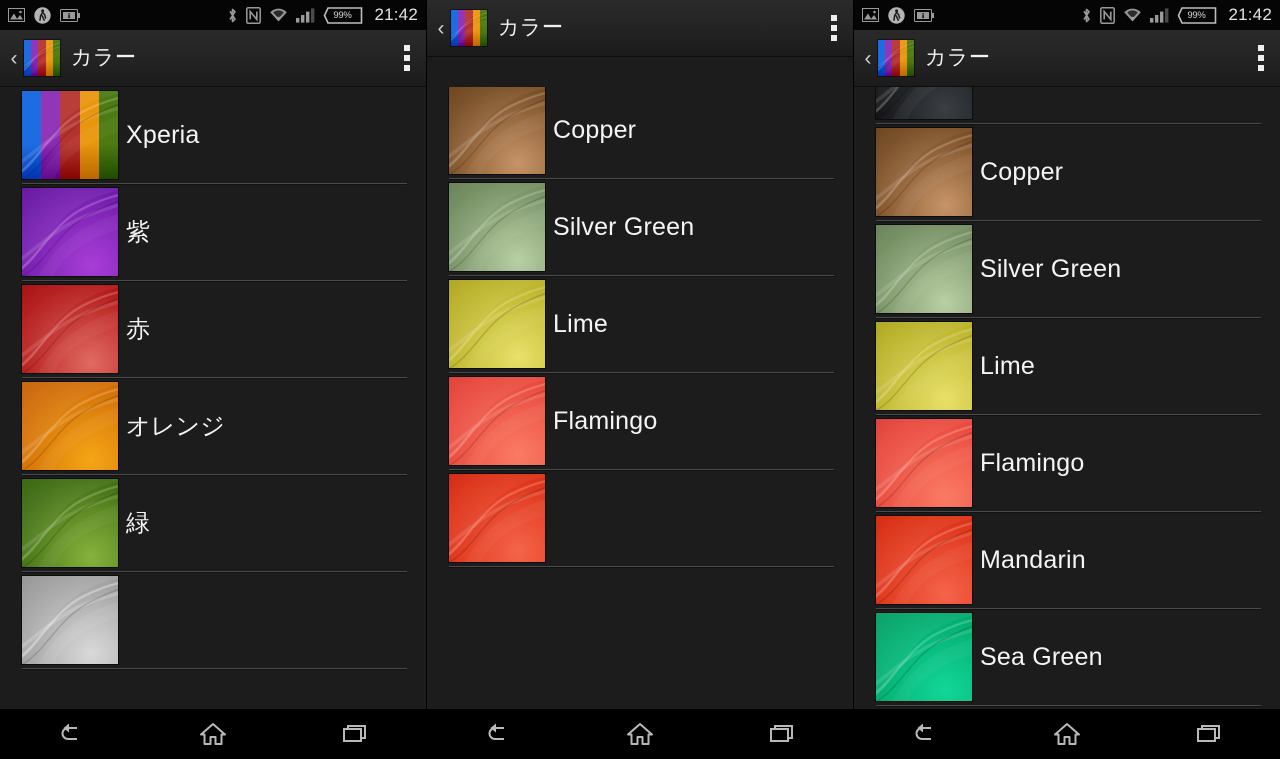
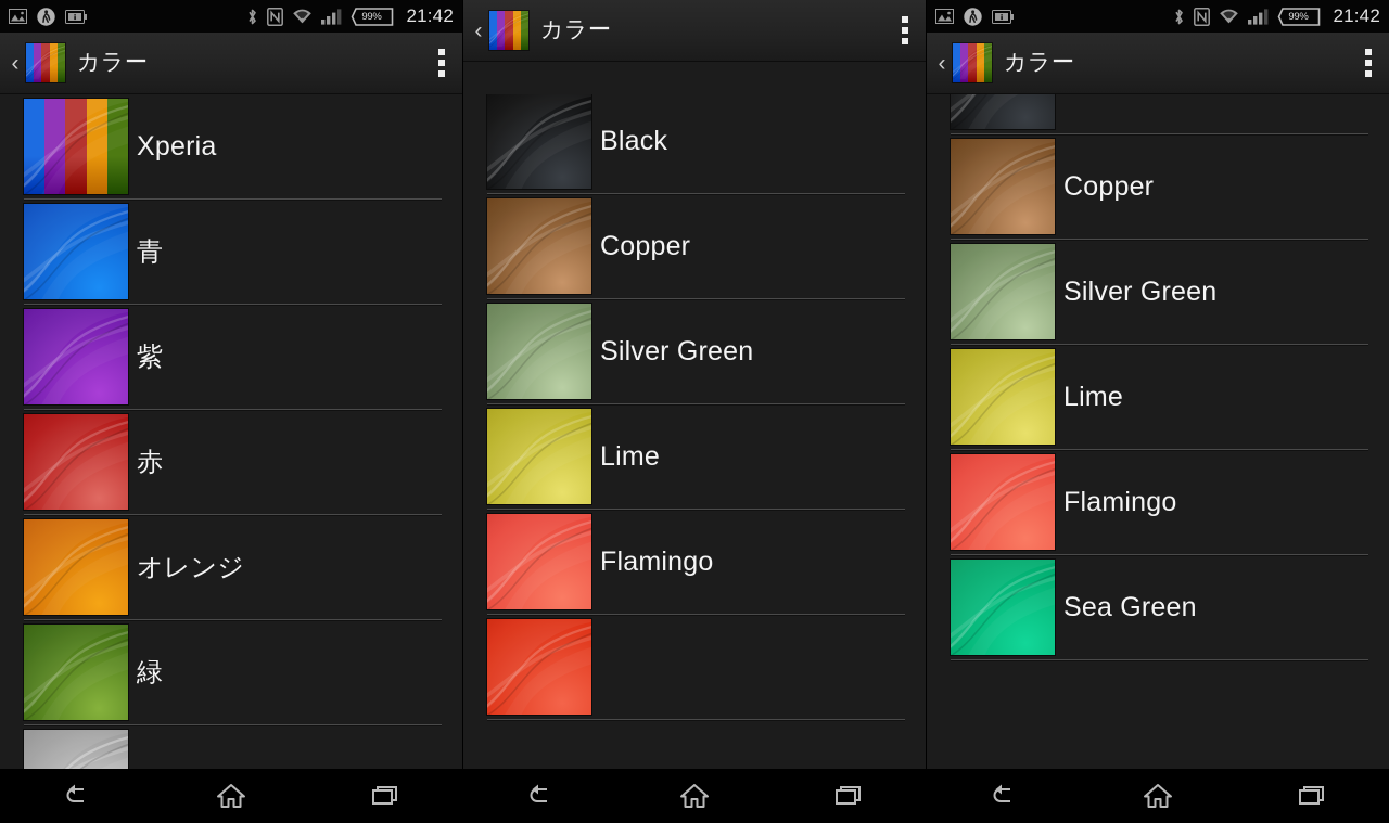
  99%
  21:42
  ‹
  カラー
  Xperia
+ 青
  紫
  赤
  オレンジ
  緑
  ‹
  カラー
+ Black
  Copper
  Silver Green
  Lime
  Flamingo
  99%
  21:42
  ‹
  カラー
  Copper
  Silver Green
  Lime
  Flamingo
- Mandarin
  Sea Green
